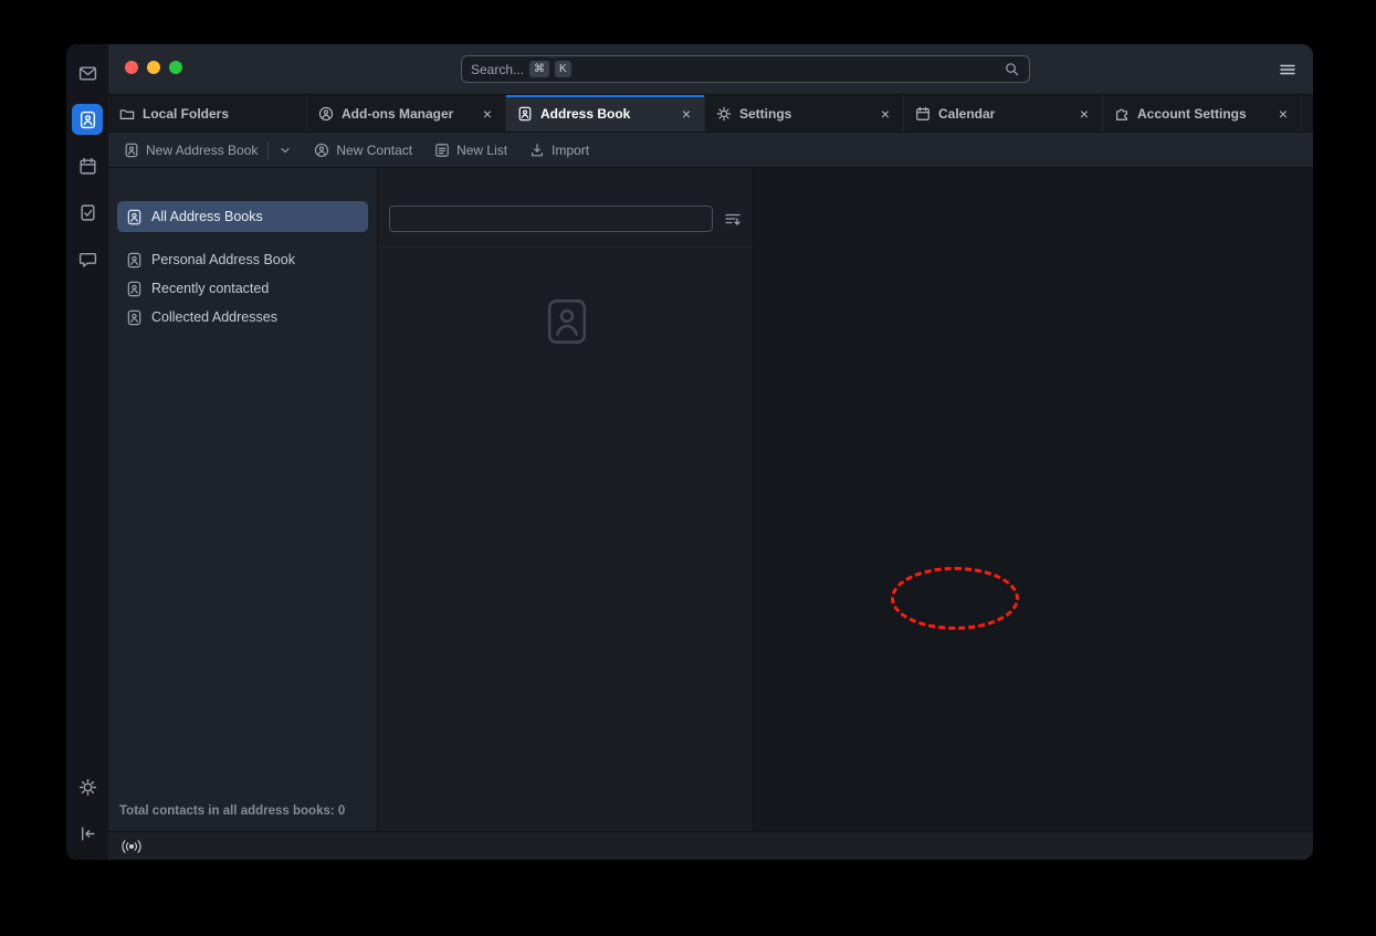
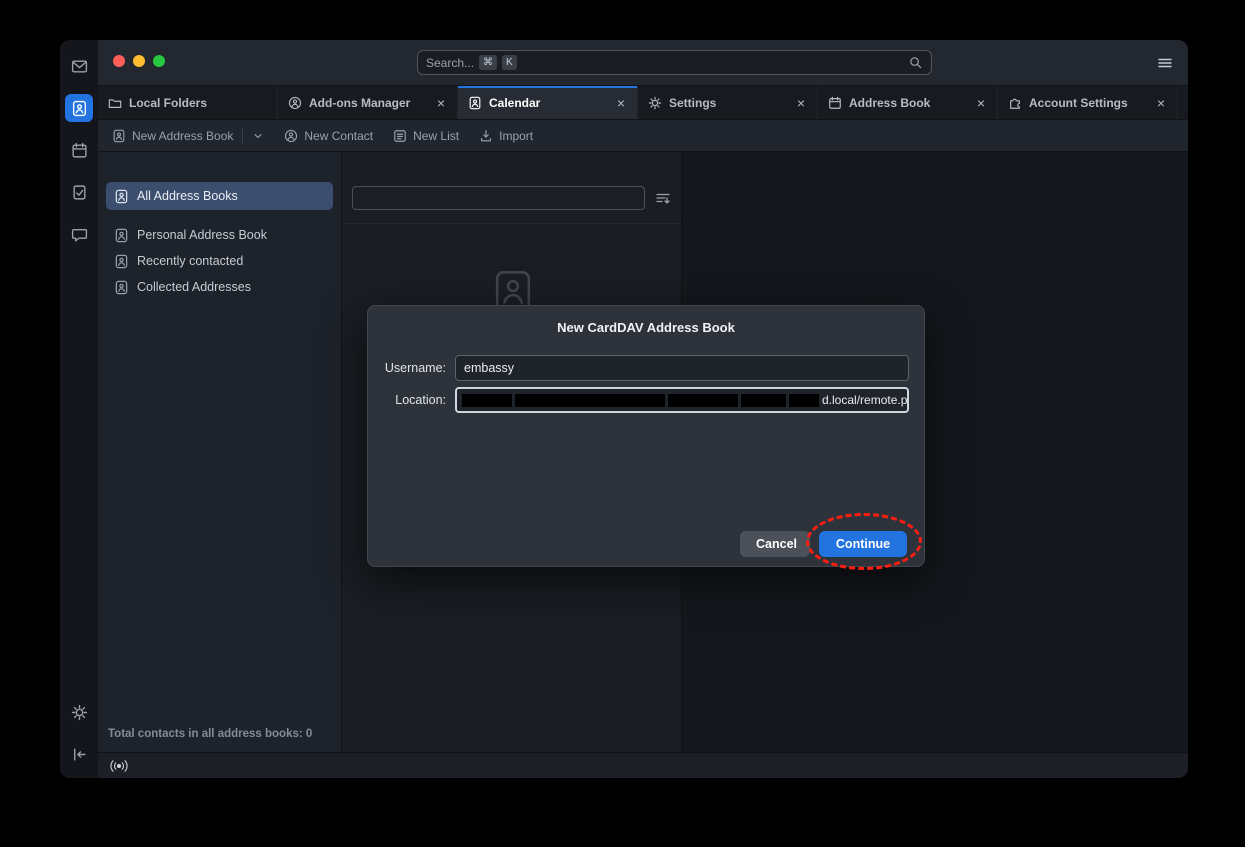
  Search...
  ⌘
  K
  Local Folders
  Add-ons Manager
  ×
- Address Book
+ Calendar
  ×
  Settings
  ×
- Calendar
+ Address Book
  ×
  Account Settings
  ×
  New Address Book
  New Contact
  New List
  Import
  All Address Books
  Personal Address Book
  Recently contacted
  Collected Addresses
  Total contacts in all address books: 0
+ New CardDAV Address Book
+ Username:
+ embassy
+ Location:
+ d.local/remote.p
+ Cancel
+ Continue
